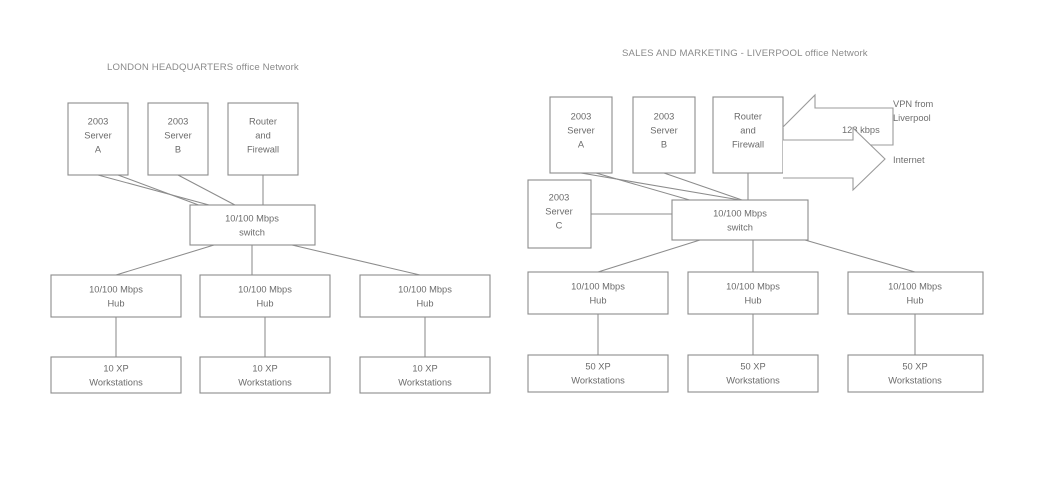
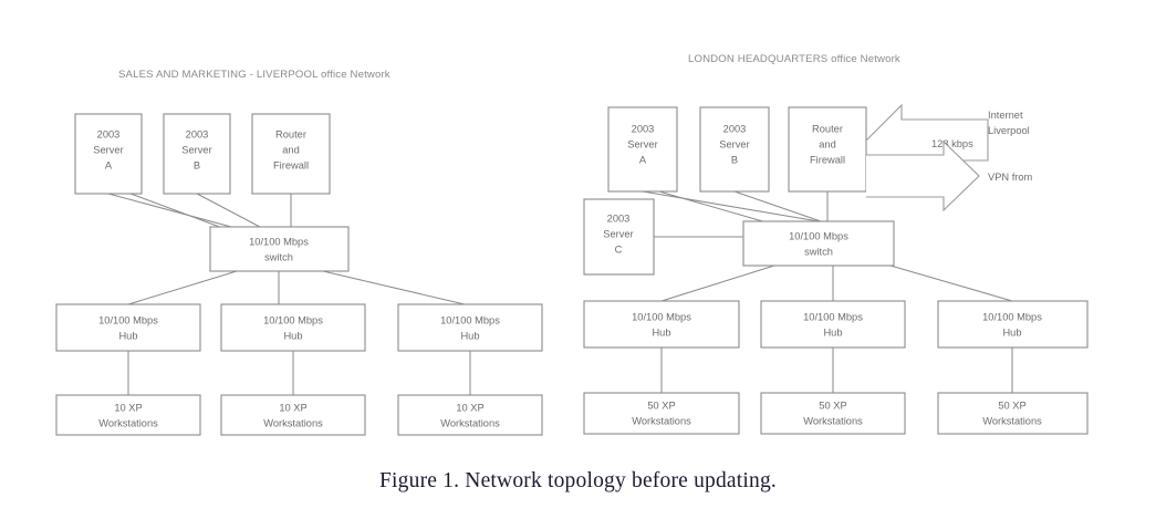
- LONDON HEADQUARTERS office Network
+ SALES AND MARKETING - LIVERPOOL office Network
  2003
  Server
  A
  2003
  Server
  B
  Router
  and
  Firewall
  10/100 Mbps
  switch
  10/100 Mbps
  Hub
  10/100 Mbps
  Hub
  10/100 Mbps
  Hub
  10 XP
  Workstations
  10 XP
  Workstations
  10 XP
  Workstations
- SALES AND MARKETING - LIVERPOOL office Network
+ LONDON HEADQUARTERS office Network
  2003
  Server
  A
  2003
  Server
  B
  2003
  Server
  C
  Router
  and
  Firewall
  12 kbps
- VPN from
+ Internet
  Liverpool
- Internet
+ VPN from
  10/100 Mbps
  switch
  10/100 Mbps
  Hub
  10/100 Mbps
  Hub
  10/100 Mbps
  Hub
  50 XP
  Workstations
  50 XP
  Workstations
  50 XP
  Workstations
+ Figure 1. Network topology before updating.
